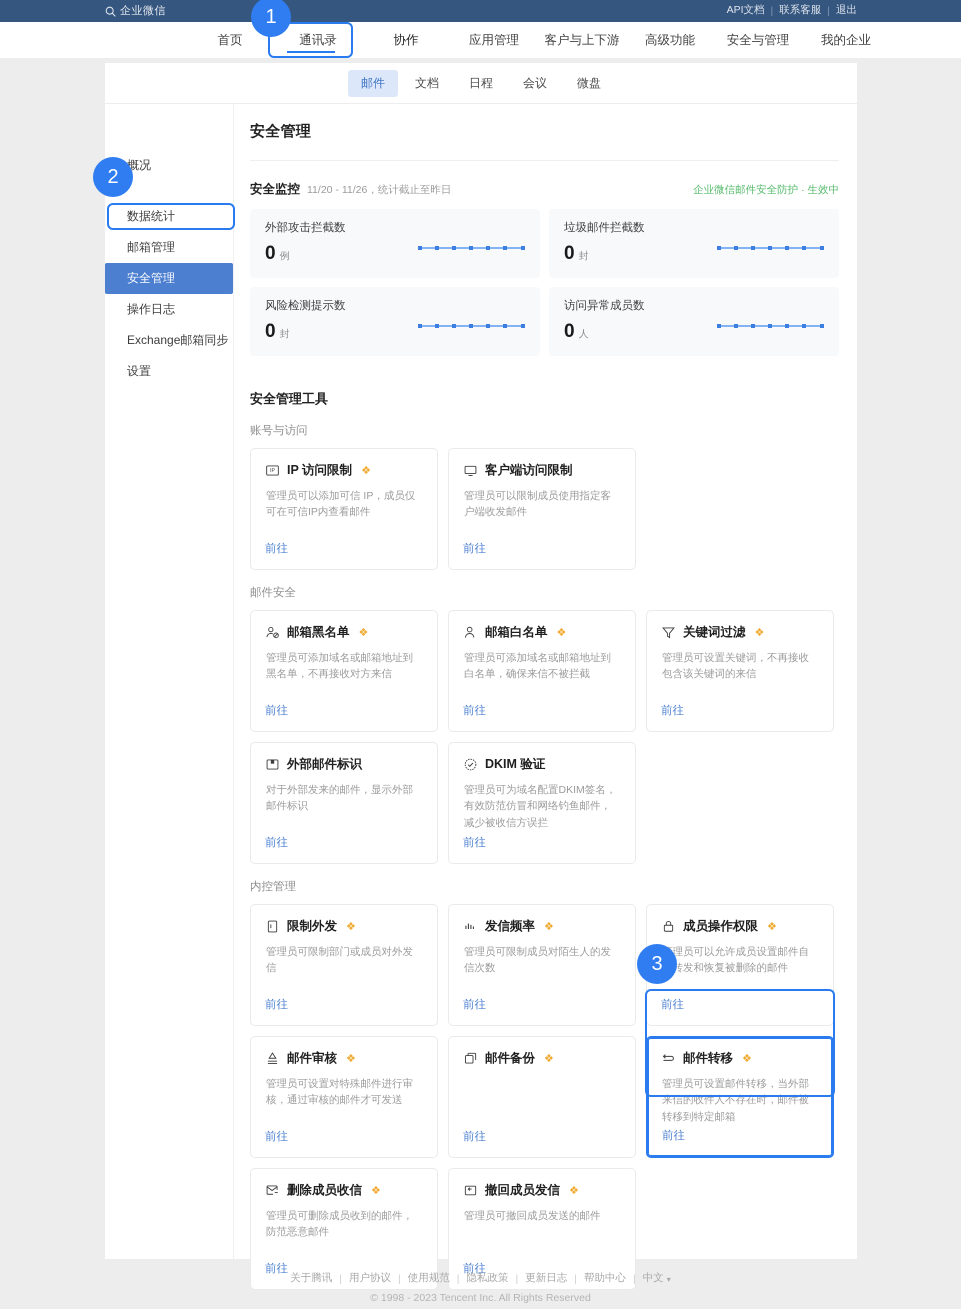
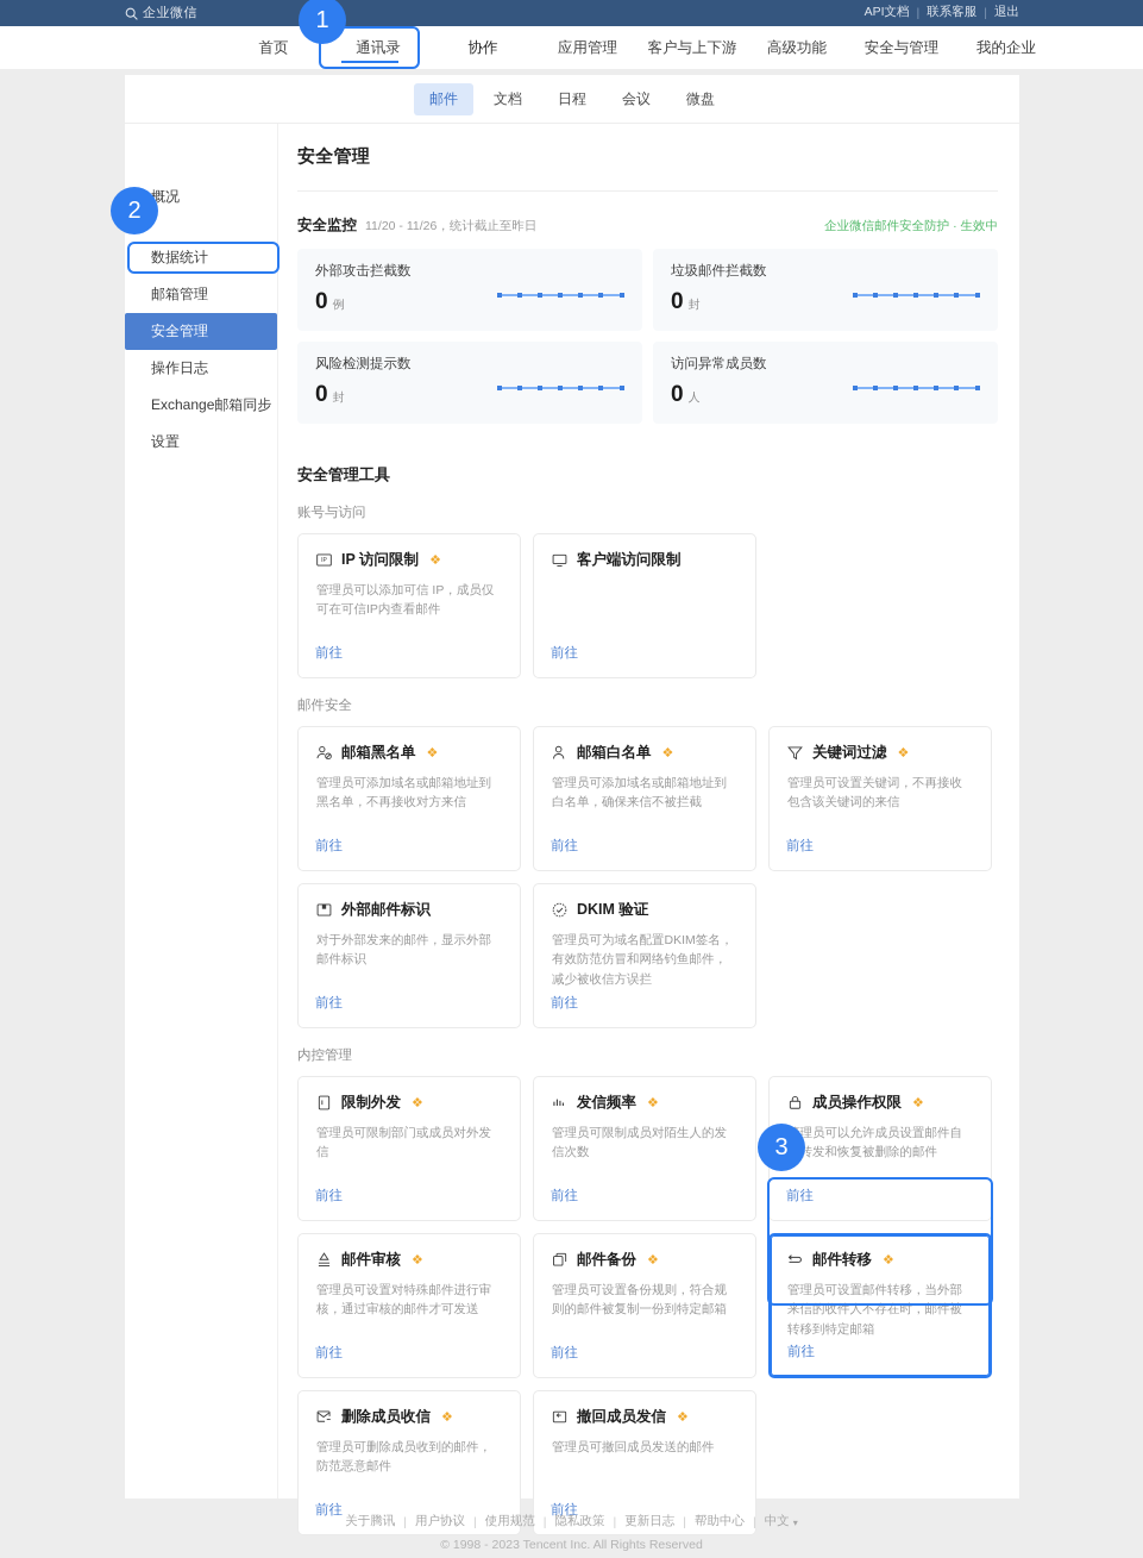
  企业微信
  API文档
  |
  联系客服
  |
  退出
  首页
  通讯录
  协作
  应用管理
  客户与上下游
  高级功能
  安全与管理
  我的企业
  邮件
  文档
  日程
  会议
  微盘
  概况
  数据统计
  邮箱管理
  安全管理
  操作日志
  Exchange邮箱同步
  设置
  安全管理
  安全监控
  11/20 - 11/26，统计截止至昨日
  企业微信邮件安全防护 · 生效中
  外部攻击拦截数
  0
  例
  垃圾邮件拦截数
  0
  封
  风险检测提示数
  0
  封
  访问异常成员数
  0
  人
  安全管理工具
  账号与访问
  IP 访问限制
  ❖
  管理员可以添加可信 IP，成员仅可在可信IP内查看邮件
  前往
  客户端访问限制
- 管理员可以限制成员使用指定客户端收发邮件
  前往
  邮件安全
  邮箱黑名单
  ❖
  管理员可添加域名或邮箱地址到黑名单，不再接收对方来信
  前往
  邮箱白名单
  ❖
  管理员可添加域名或邮箱地址到白名单，确保来信不被拦截
  前往
  关键词过滤
  ❖
  管理员可设置关键词，不再接收包含该关键词的来信
  前往
  外部邮件标识
  对于外部发来的邮件，显示外部邮件标识
  前往
  DKIM 验证
  管理员可为域名配置DKIM签名，有效防范仿冒和网络钓鱼邮件，减少被收信方误拦
  前往
  内控管理
  限制外发
  ❖
  管理员可限制部门或成员对外发信
  前往
  发信频率
  ❖
  管理员可限制成员对陌生人的发信次数
  前往
  成员操作权限
  ❖
  理员可以允许成员设置邮件自转发和恢复被删除的邮件
  前往
  邮件审核
  ❖
  管理员可设置对特殊邮件进行审核，通过审核的邮件才可发送
  前往
  邮件备份
  ❖
+ 管理员可设置备份规则，符合规则的邮件被复制一份到特定邮箱
  前往
  邮件转移
  ❖
  管理员可设置邮件转移，当外部来信的收件人不存在时，邮件被转移到特定邮箱
  前往
  删除成员收信
  ❖
  管理员可删除成员收到的邮件，防范恶意邮件
  前往
  撤回成员发信
  ❖
  管理员可撤回成员发送的邮件
  前往
  关于腾讯
  |
  用户协议
  |
  使用规范
  |
  隐私政策
  |
  更新日志
  |
  帮助中心
  |
  中文
  ▾
  © 1998 - 2023 Tencent Inc. All Rights Reserved
  1
  2
  3
